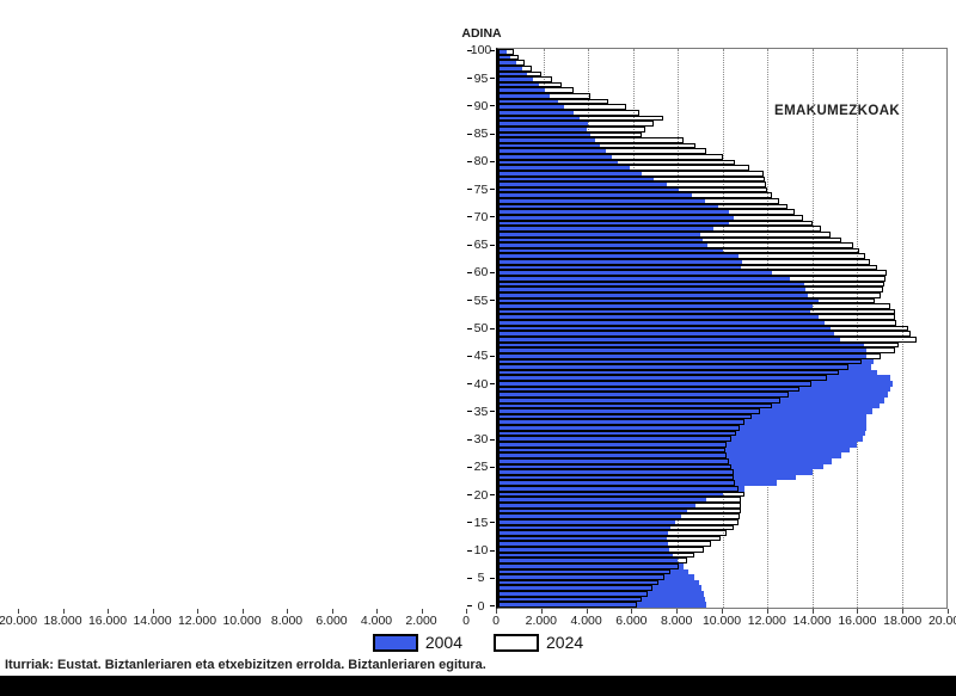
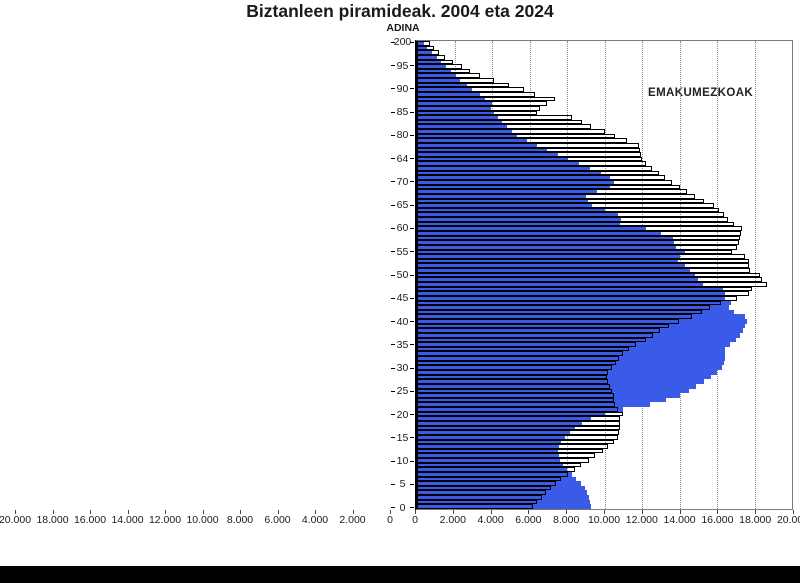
+ Biztanleen piramideak. 2004 eta 2024
  ADINA
  EMAKUMEZKOAK
  0
  5
  10
  15
  20
  25
  30
  35
  40
  45
  50
  55
  60
  65
  70
- 75
+ 64
  80
  85
  90
  95
- 100
+ 200
  0
  0
  2.000
  2.000
  4.000
  4.000
  6.000
  6.000
  8.000
  8.000
  10.000
  10.000
  12.000
  12.000
  14.000
  14.000
  16.000
  16.000
  18.000
  18.000
  20.000
- 2004
- 2024
- Iturriak: Eustat. Biztanleriaren eta etxebizitzen errolda. Biztanleriaren egitura.
